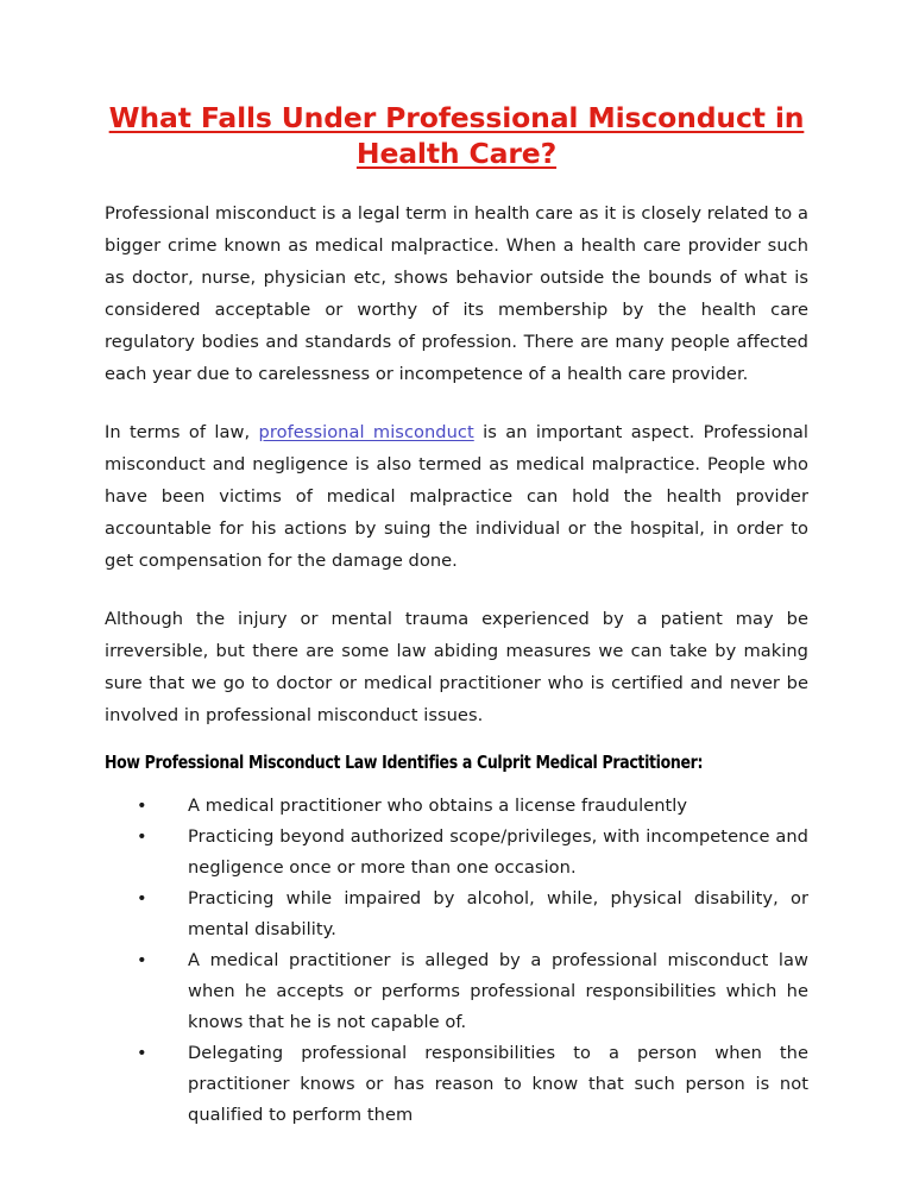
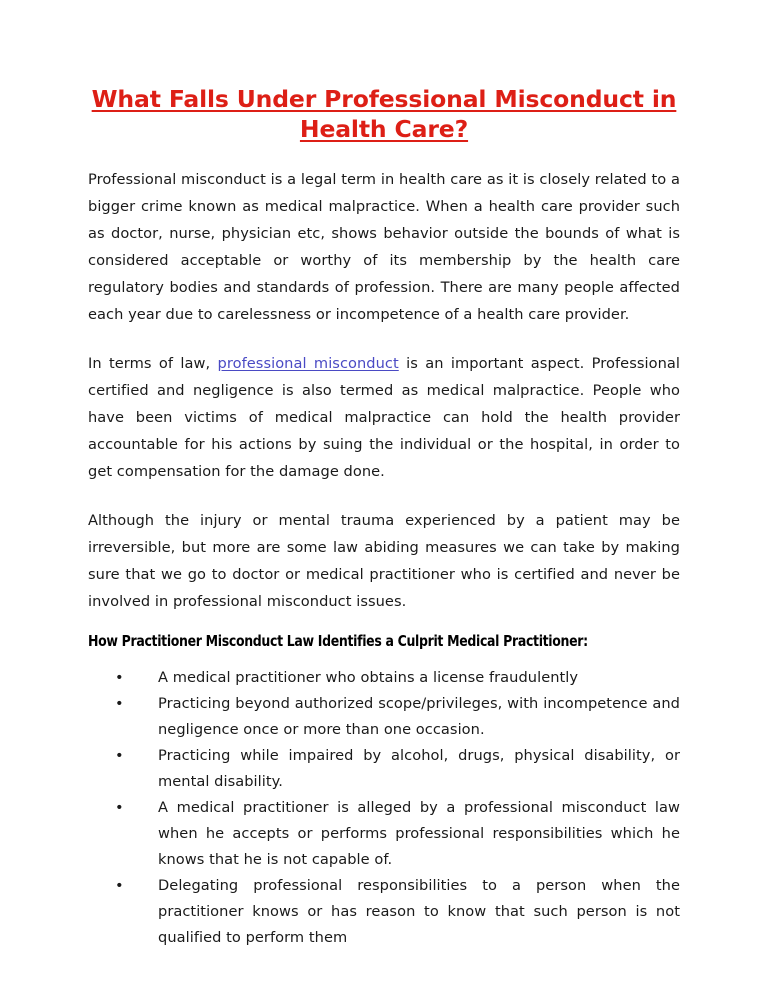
  What Falls Under Professional Misconduct in
  Health Care?
  Professional misconduct is a legal term in health care as it is closely related to a bigger crime known as medical malpractice. When a health care provider such as doctor, nurse, physician etc, shows behavior outside the bounds of what is considered acceptable or worthy of its membership by the health care regulatory bodies and standards of profession. There are many people affected each year due to carelessness or incompetence of a health care provider.
- In terms of law, professional misconduct is an important aspect. Professional misconduct and negligence is also termed as medical malpractice. People who have been victims of medical malpractice can hold the health provider accountable for his actions by suing the individual or the hospital, in order to get compensation for the damage done.
+ In terms of law, professional misconduct is an important aspect. Professional certified and negligence is also termed as medical malpractice. People who have been victims of medical malpractice can hold the health provider accountable for his actions by suing the individual or the hospital, in order to get compensation for the damage done.
- Although the injury or mental trauma experienced by a patient may be irreversible, but there are some law abiding measures we can take by making sure that we go to doctor or medical practitioner who is certified and never be involved in professional misconduct issues.
+ Although the injury or mental trauma experienced by a patient may be irreversible, but more are some law abiding measures we can take by making sure that we go to doctor or medical practitioner who is certified and never be involved in professional misconduct issues.
- How Professional Misconduct Law Identifies a Culprit Medical Practitioner:
+ How Practitioner Misconduct Law Identifies a Culprit Medical Practitioner:
  •
  A medical practitioner who obtains a license fraudulently
  •
  Practicing beyond authorized scope/privileges, with incompetence and negligence once or more than one occasion.
  •
- Practicing while impaired by alcohol, while, physical disability, or mental disability.
+ Practicing while impaired by alcohol, drugs, physical disability, or mental disability.
  •
  A medical practitioner is alleged by a professional misconduct law when he accepts or performs professional responsibilities which he knows that he is not capable of.
  •
  Delegating professional responsibilities to a person when the practitioner knows or has reason to know that such person is not qualified to perform them
